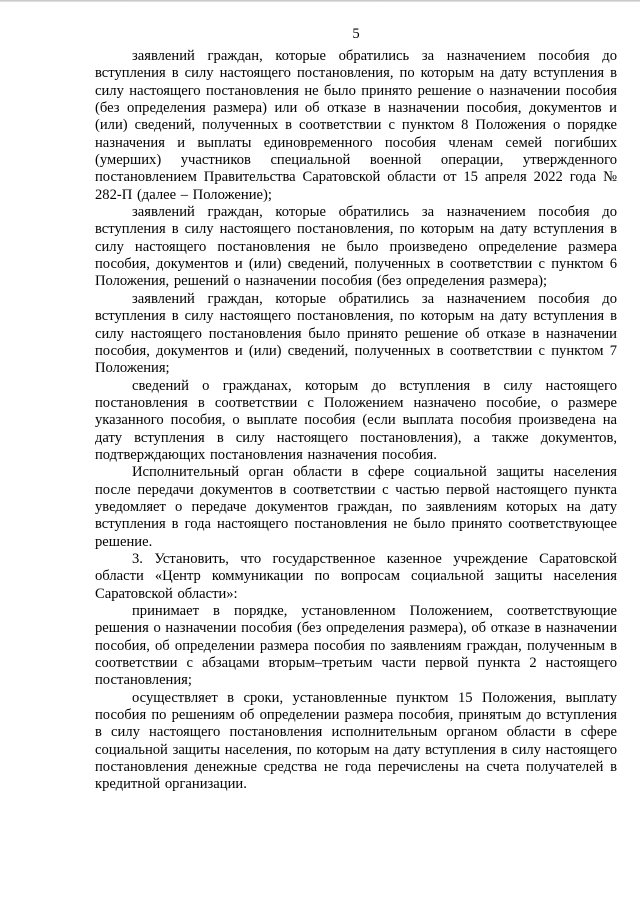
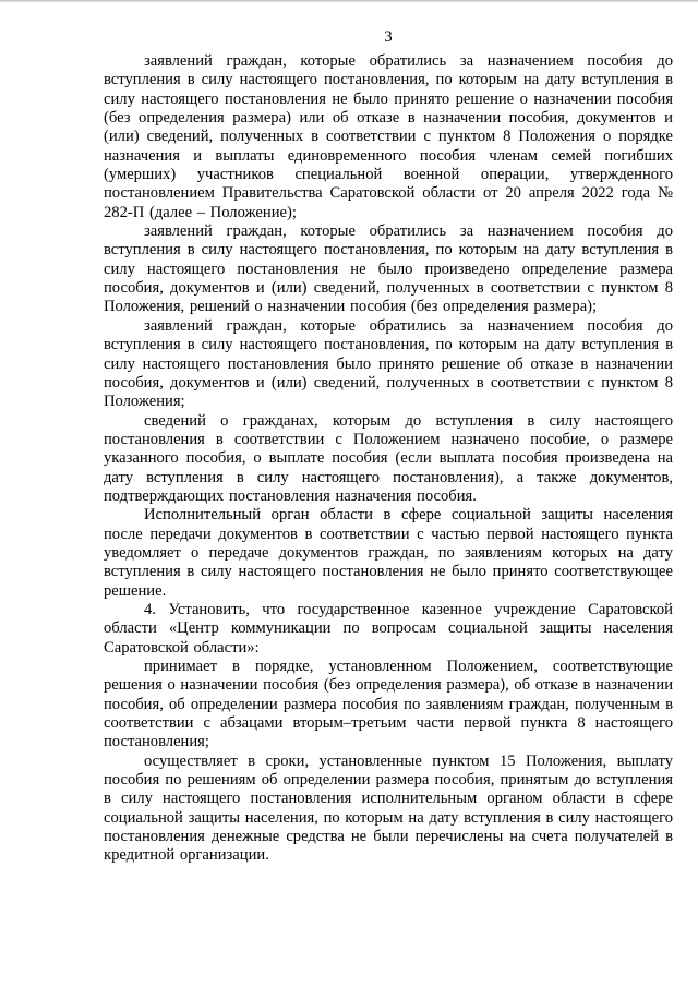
- 5
+ 3
- заявлений граждан, которые обратились за назначением пособия до вступления в силу настоящего постановления, по которым на дату вступления в силу настоящего постановления не было принято решение о назначении пособия (без определения размера) или об отказе в назначении пособия, документов и (или) сведений, полученных в соответствии с пунктом 8 Положения о порядке назначения и выплаты единовременного пособия членам семей погибших (умерших) участников специальной военной операции, утвержденного постановлением Правительства Саратовской области от 15 апреля 2022 года № 282-П (далее – Положение);
+ заявлений граждан, которые обратились за назначением пособия до вступления в силу настоящего постановления, по которым на дату вступления в силу настоящего постановления не было принято решение о назначении пособия (без определения размера) или об отказе в назначении пособия, документов и (или) сведений, полученных в соответствии с пунктом 8 Положения о порядке назначения и выплаты единовременного пособия членам семей погибших (умерших) участников специальной военной операции, утвержденного постановлением Правительства Саратовской области от 20 апреля 2022 года № 282-П (далее – Положение);
- заявлений граждан, которые обратились за назначением пособия до вступления в силу настоящего постановления, по которым на дату вступления в силу настоящего постановления не было произведено определение размера пособия, документов и (или) сведений, полученных в соответствии с пунктом 6 Положения, решений о назначении пособия (без определения размера);
+ заявлений граждан, которые обратились за назначением пособия до вступления в силу настоящего постановления, по которым на дату вступления в силу настоящего постановления не было произведено определение размера пособия, документов и (или) сведений, полученных в соответствии с пунктом 8 Положения, решений о назначении пособия (без определения размера);
- заявлений граждан, которые обратились за назначением пособия до вступления в силу настоящего постановления, по которым на дату вступления в силу настоящего постановления было принято решение об отказе в назначении пособия, документов и (или) сведений, полученных в соответствии с пунктом 7 Положения;
+ заявлений граждан, которые обратились за назначением пособия до вступления в силу настоящего постановления, по которым на дату вступления в силу настоящего постановления было принято решение об отказе в назначении пособия, документов и (или) сведений, полученных в соответствии с пунктом 8 Положения;
  сведений о гражданах, которым до вступления в силу настоящего постановления в соответствии с Положением назначено пособие, о размере указанного пособия, о выплате пособия (если выплата пособия произведена на дату вступления в силу настоящего постановления), а также документов, подтверждающих постановления назначения пособия.
- Исполнительный орган области в сфере социальной защиты населения после передачи документов в соответствии с частью первой настоящего пункта уведомляет о передаче документов граждан, по заявлениям которых на дату вступления в года настоящего постановления не было принято соответствующее решение.
+ Исполнительный орган области в сфере социальной защиты населения после передачи документов в соответствии с частью первой настоящего пункта уведомляет о передаче документов граждан, по заявлениям которых на дату вступления в силу настоящего постановления не было принято соответствующее решение.
- 3. Установить, что государственное казенное учреждение Саратовской области «Центр коммуникации по вопросам социальной защиты населения Саратовской области»:
+ 4. Установить, что государственное казенное учреждение Саратовской области «Центр коммуникации по вопросам социальной защиты населения Саратовской области»:
- принимает в порядке, установленном Положением, соответствующие решения о назначении пособия (без определения размера), об отказе в назначении пособия, об определении размера пособия по заявлениям граждан, полученным в соответствии с абзацами вторым–третьим части первой пункта 2 настоящего постановления;
+ принимает в порядке, установленном Положением, соответствующие решения о назначении пособия (без определения размера), об отказе в назначении пособия, об определении размера пособия по заявлениям граждан, полученным в соответствии с абзацами вторым–третьим части первой пункта 8 настоящего постановления;
- осуществляет в сроки, установленные пунктом 15 Положения, выплату пособия по решениям об определении размера пособия, принятым до вступления в силу настоящего постановления исполнительным органом области в сфере социальной защиты населения, по которым на дату вступления в силу настоящего постановления денежные средства не года перечислены на счета получателей в кредитной организации.
+ осуществляет в сроки, установленные пунктом 15 Положения, выплату пособия по решениям об определении размера пособия, принятым до вступления в силу настоящего постановления исполнительным органом области в сфере социальной защиты населения, по которым на дату вступления в силу настоящего постановления денежные средства не были перечислены на счета получателей в кредитной организации.
